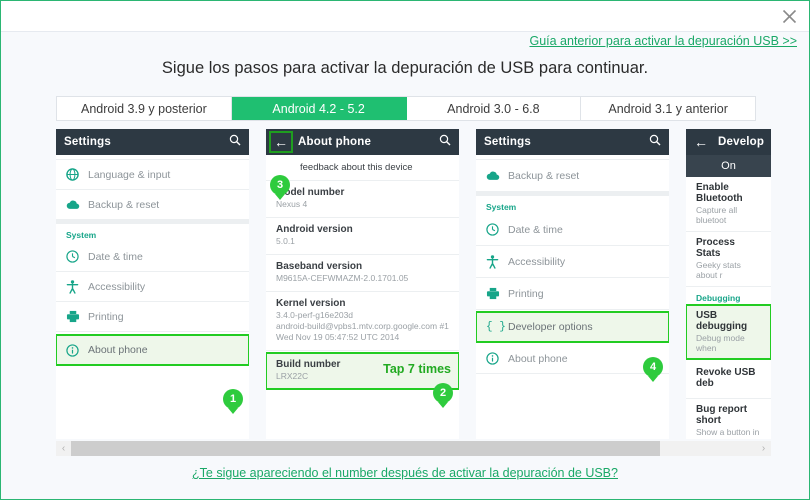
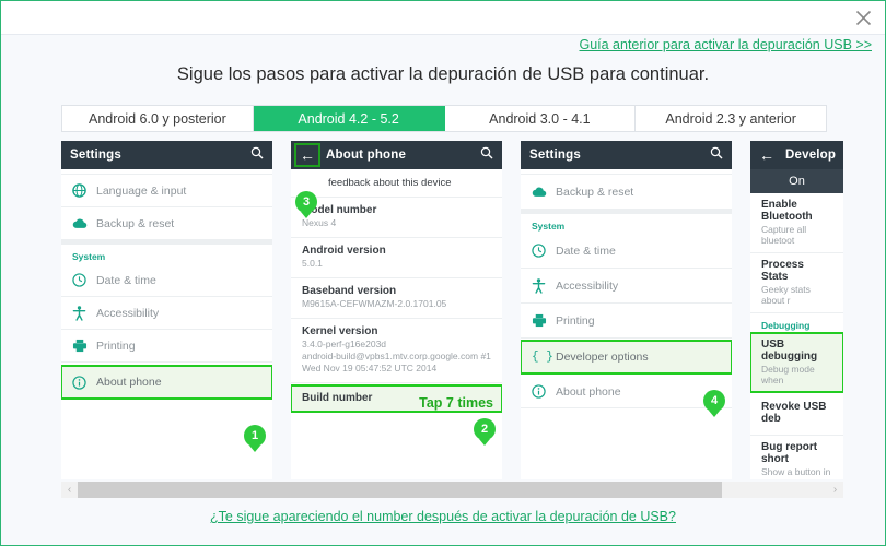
  Guía anterior para activar la depuración USB >>
  Sigue los pasos para activar la depuración de USB para continuar.
- Android 3.9 y posterior
+ Android 6.0 y posterior
  Android 4.2 - 5.2
- Android 3.0 - 6.8
+ Android 3.0 - 4.1
- Android 3.1 y anterior
+ Android 2.3 y anterior
  Settings
  Language & input
  Backup & reset
  System
  Date & time
  Accessibility
  Printing
  About phone
  1
  ←
  About phone
  feedback about this device
  odel number
  Nexus 4
  Android version
  5.0.1
  Baseband version
  M9615A-CEFWMAZM-2.0.1701.05
  Kernel version
  3.4.0-perf-g16e203d
  android-build@vpbs1.mtv.corp.google.com #1
  Wed Nov 19 05:47:52 UTC 2014
  Build number
- LRX22C
  Tap 7 times
  3
  2
  Settings
  Backup & reset
  System
  Date & time
  Accessibility
  Printing
  { }
  Developer options
  About phone
  4
  ←
  Develop
  On
  Enable Bluetooth
  Capture all bluetoot
  Process Stats
  Geeky stats about r
  Debugging
  USB debugging
  Debug mode when
  Revoke USB deb
  Bug report short
  Show a button in
  ‹
  ›
  ¿Te sigue apareciendo el number después de activar la depuración de USB?
